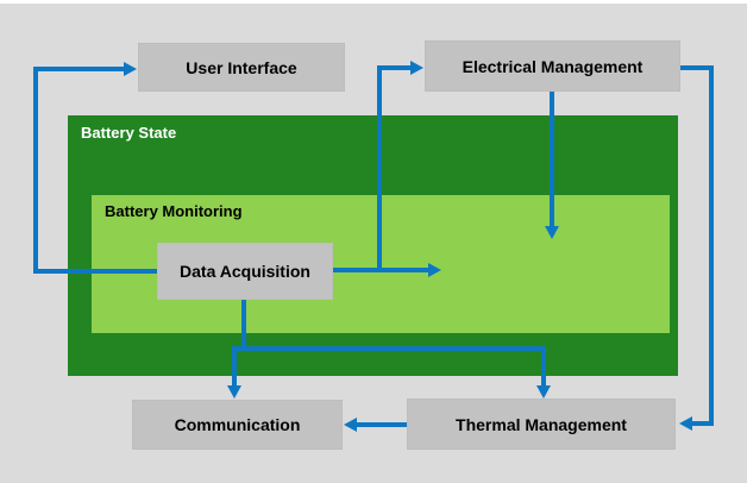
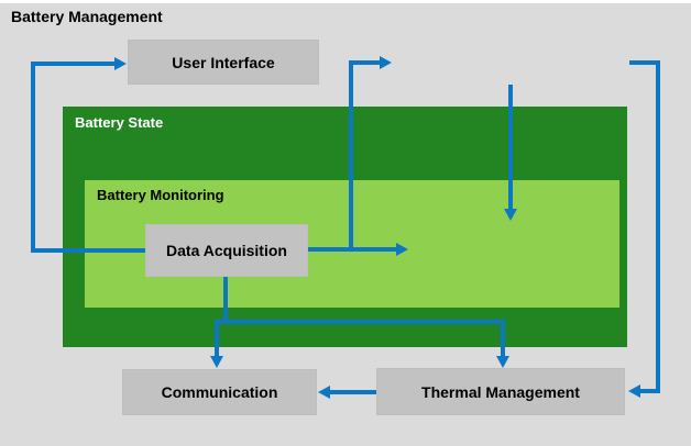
+ Battery Management
  Battery State
  Battery Monitoring
  User Interface
- Electrical Management
  Data Acquisition
  Communication
  Thermal Management
